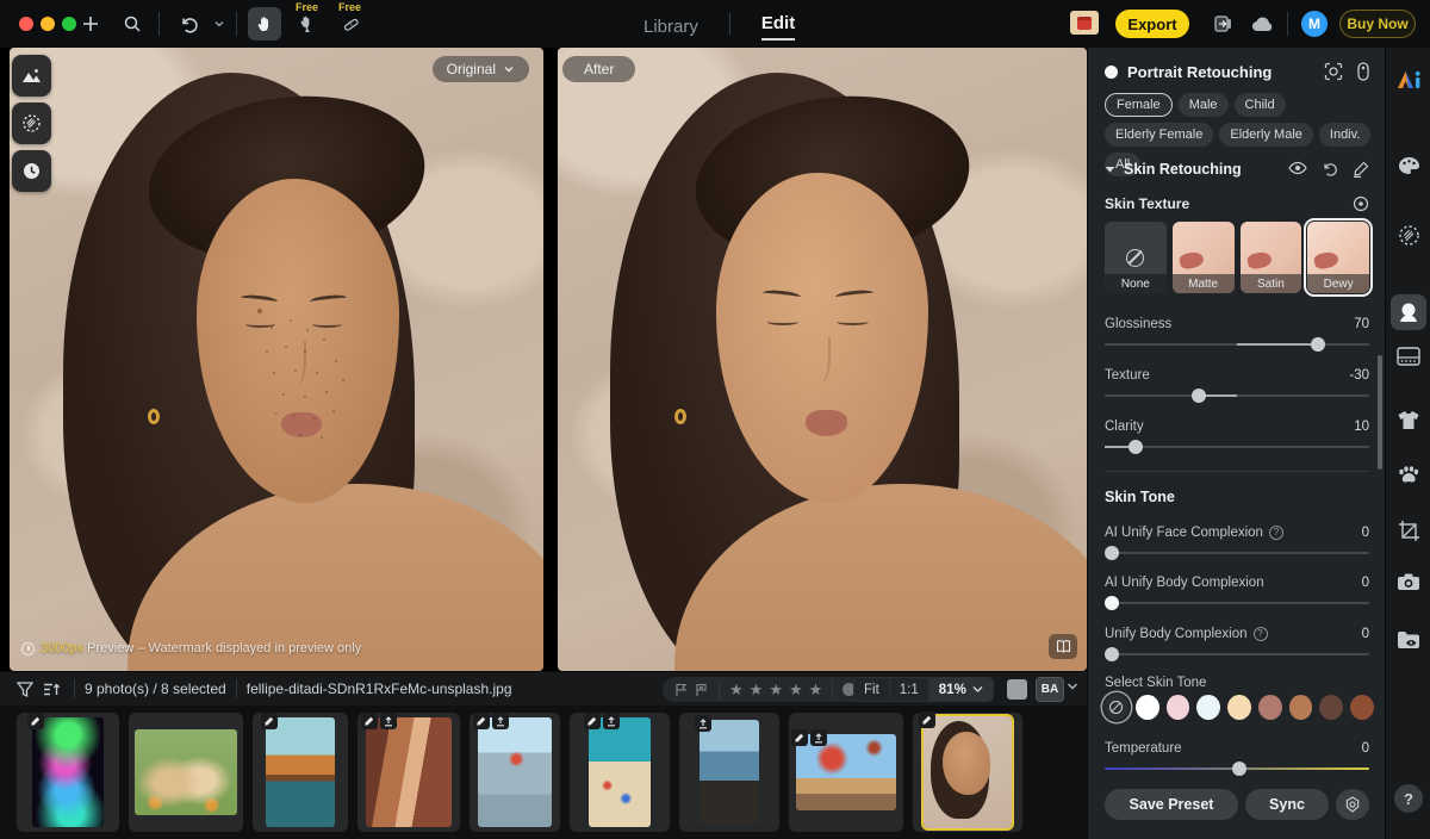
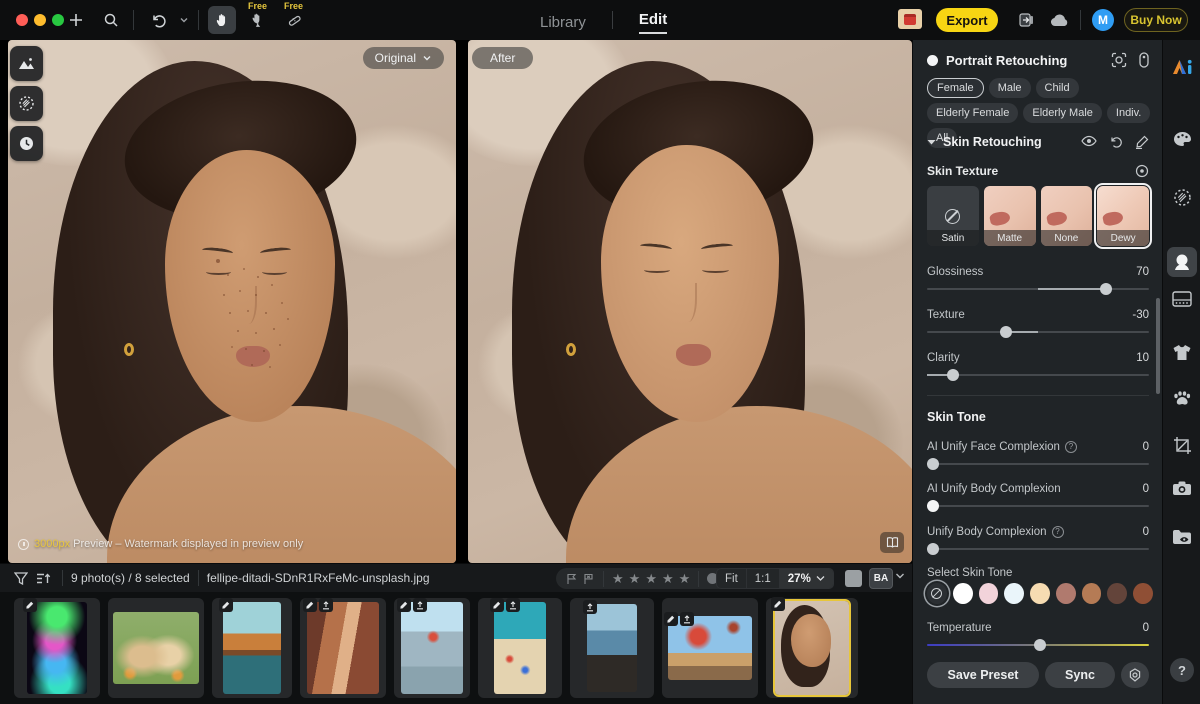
  Free
  Free
  Library
  Edit
  Export
  M
  Buy Now
  Original
  3000px Preview – Watermark displayed in preview only
  After
  Portrait Retouching
  Female
  Male
  Child
  Elderly Female
  Elderly Male
  Indiv.
  All
  Skin Retouching
  Skin Texture
- None
+ Satin
  Matte
- Satin
+ None
  Dewy
  Glossiness
  70
  Texture
  -30
  Clarity
  10
  Skin Tone
  AI Unify Face Complexion
  ?
  0
  AI Unify Body Complexion
  0
  Unify Body Complexion
  ?
  0
  Select Skin Tone
  Temperature
  0
  Save Preset
  Sync
  ?
  9 photo(s) / 8 selected
  fellipe-ditadi-SDnR1RxFeMc-unsplash.jpg
  ★
  ★
  ★
  ★
  ★
  Fit
  1:1
- 81%
+ 27%
  BA
